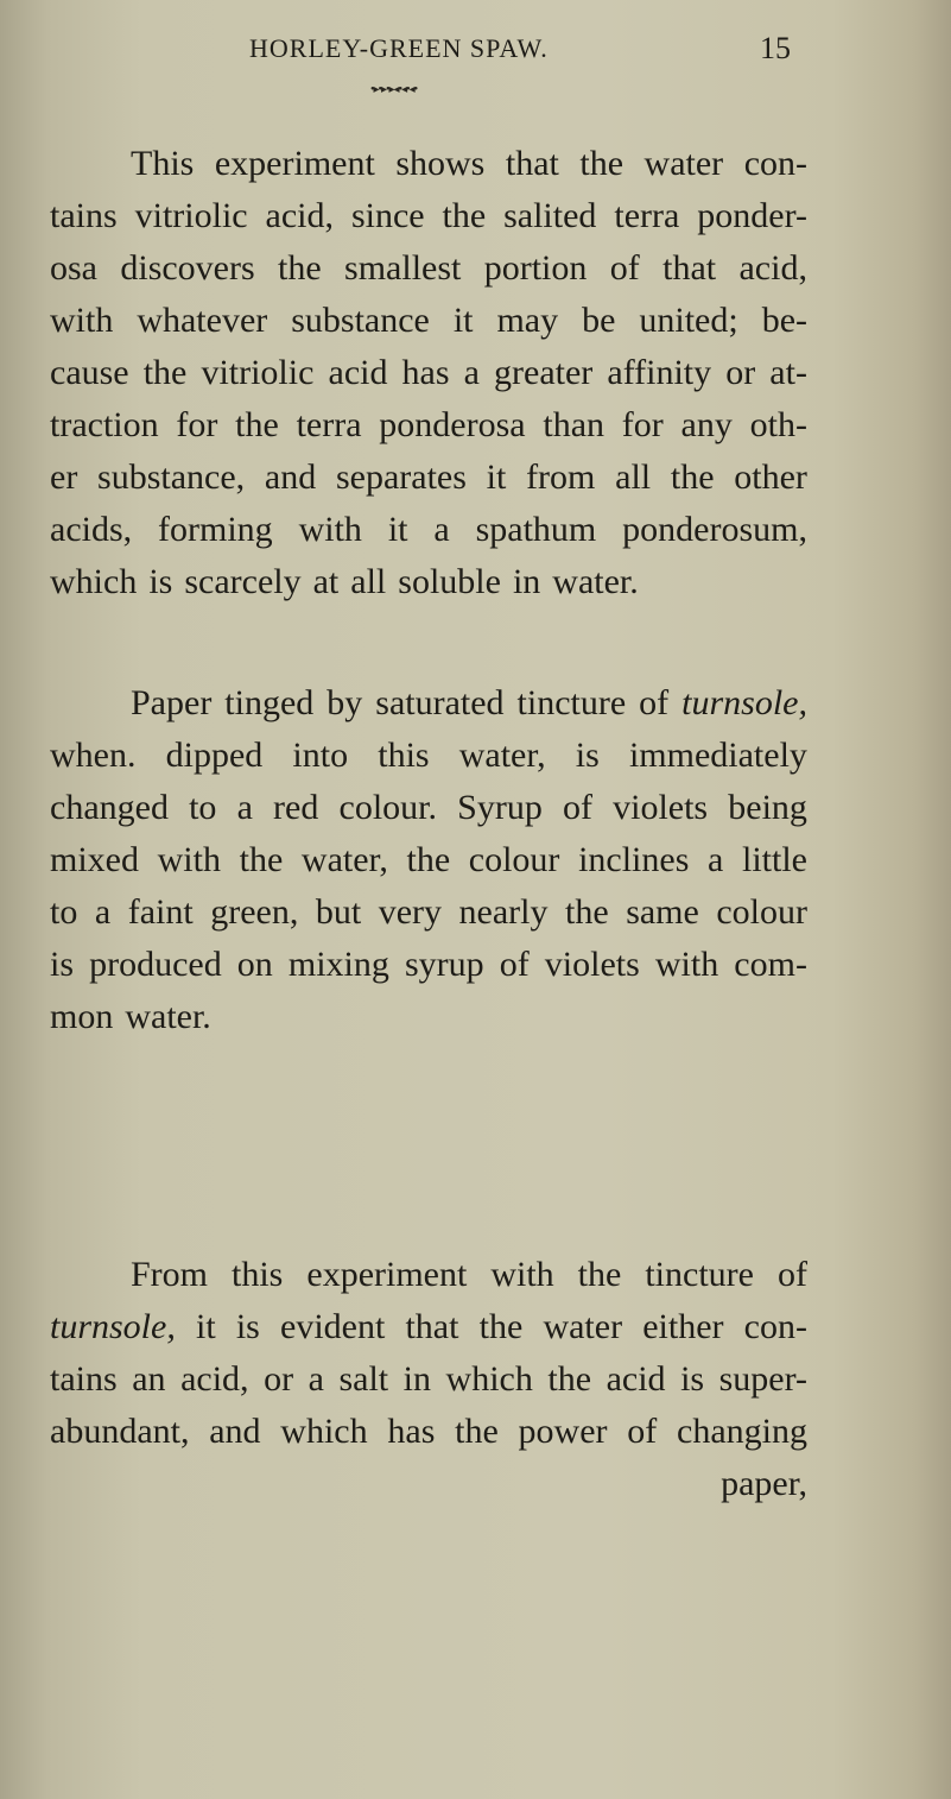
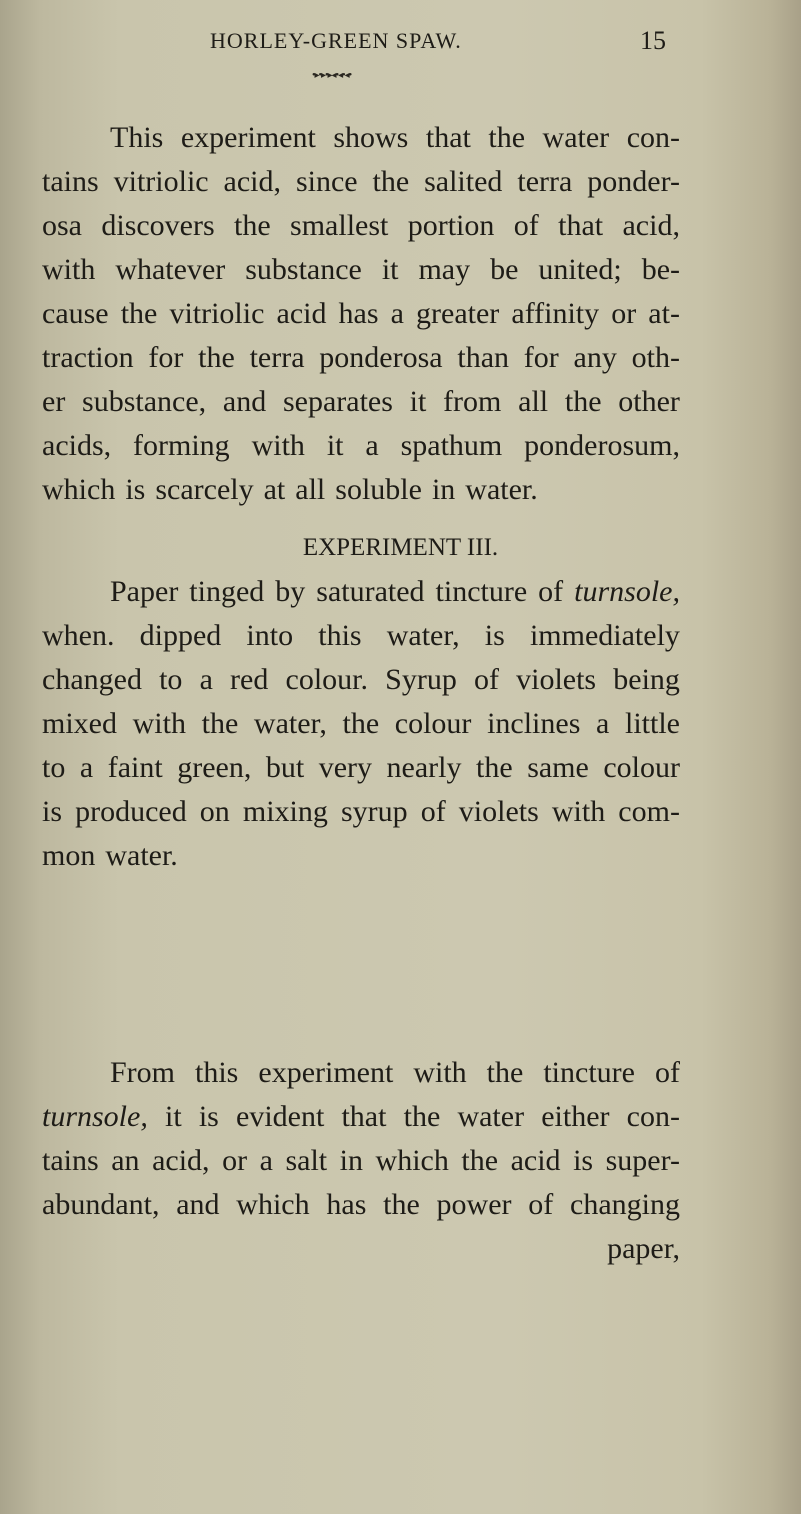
  HORLEY-GREEN SPAW.
  15
  •▸•▸•▸◂•◂•◂•
  This
  experiment
  shows
  that
  the
  water
  con-
  tains
  vitriolic
  acid,
  since
  the
  salited
  terra
  ponder-
  osa
  discovers
  the
  smallest
  portion
  of
  that
  acid,
  with
  whatever
  substance
  it
  may
  be
  united;
  be-
  cause
  the
  vitriolic
  acid
  has
  a
  greater
  affinity
  or
  at-
  traction
  for
  the
  terra
  ponderosa
  than
  for
  any
  oth-
  er
  substance,
  and
  separates
  it
  from
  all
  the
  other
  acids,
  forming
  with
  it
  a
  spathum
  ponderosum,
  which
  is
  scarcely
  at
  all
  soluble
  in
  water.
+ EXPERIMENT III.
  Paper
  tinged
  by
  saturated
  tincture
  of
  turnsole,
  when.
  dipped
  into
  this
  water,
  is
  immediately
  changed
  to
  a
  red
  colour.
  Syrup
  of
  violets
  being
  mixed
  with
  the
  water,
  the
  colour
  inclines
  a
  little
  to
  a
  faint
  green,
  but
  very
  nearly
  the
  same
  colour
  is
  produced
  on
  mixing
  syrup
  of
  violets
  with
  com-
  mon
  water.
  From
  this
  experiment
  with
  the
  tincture
  of
  turnsole,
  it
  is
  evident
  that
  the
  water
  either
  con-
  tains
  an
  acid,
  or
  a
  salt
  in
  which
  the
  acid
  is
  super-
  abundant,
  and
  which
  has
  the
  power
  of
  changing
  paper,
